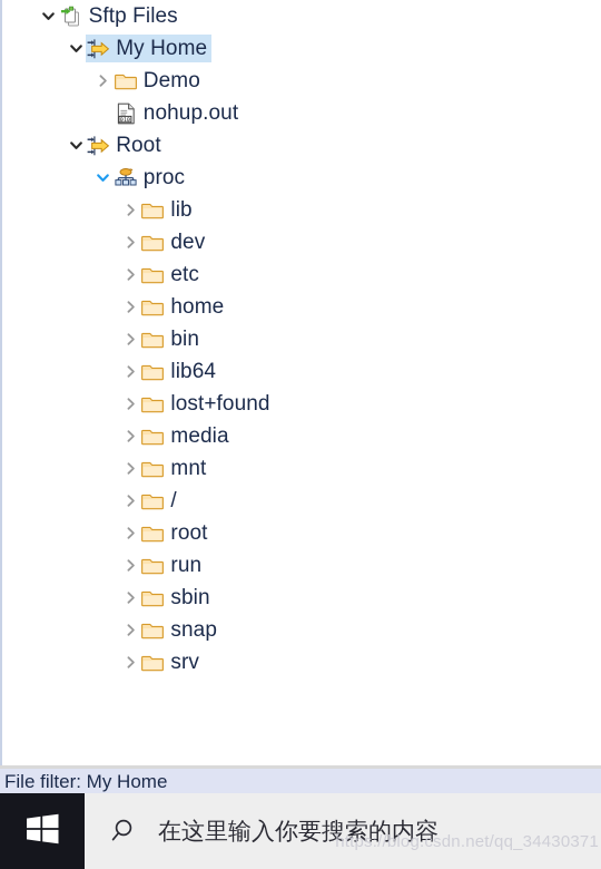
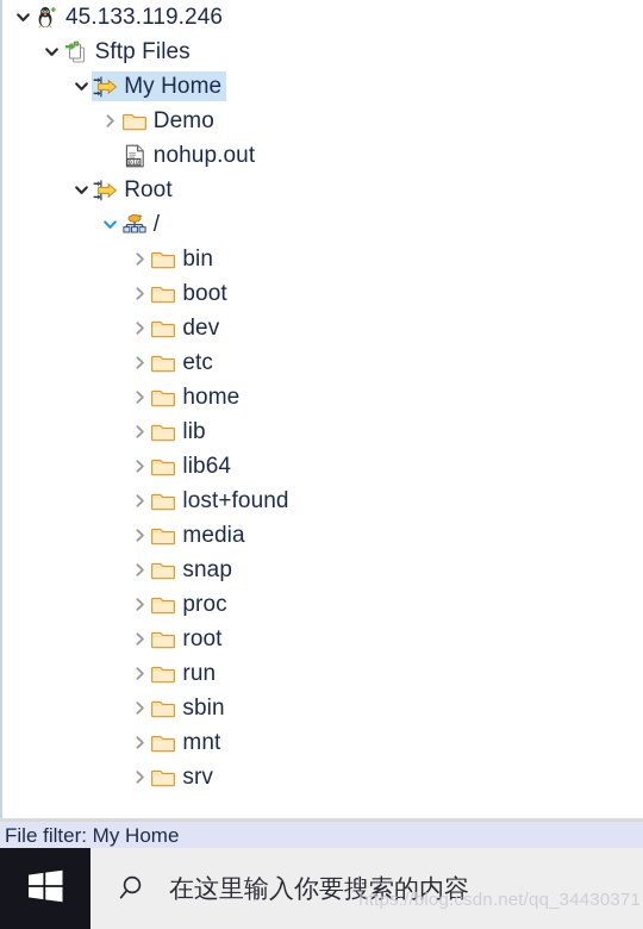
+ 45.133.119.246
  Sftp Files
  My Home
  Demo
  nohup.out
  Root
- proc
+ /
- lib
+ bin
+ boot
  dev
  etc
  home
- bin
+ lib
  lib64
  lost+found
  media
- mnt
+ snap
- /
+ proc
  root
  run
  sbin
- snap
+ mnt
  srv
  File filter: My Home
  在这里输入你要搜索的内容
  https://blog.csdn.net/qq_34430371
